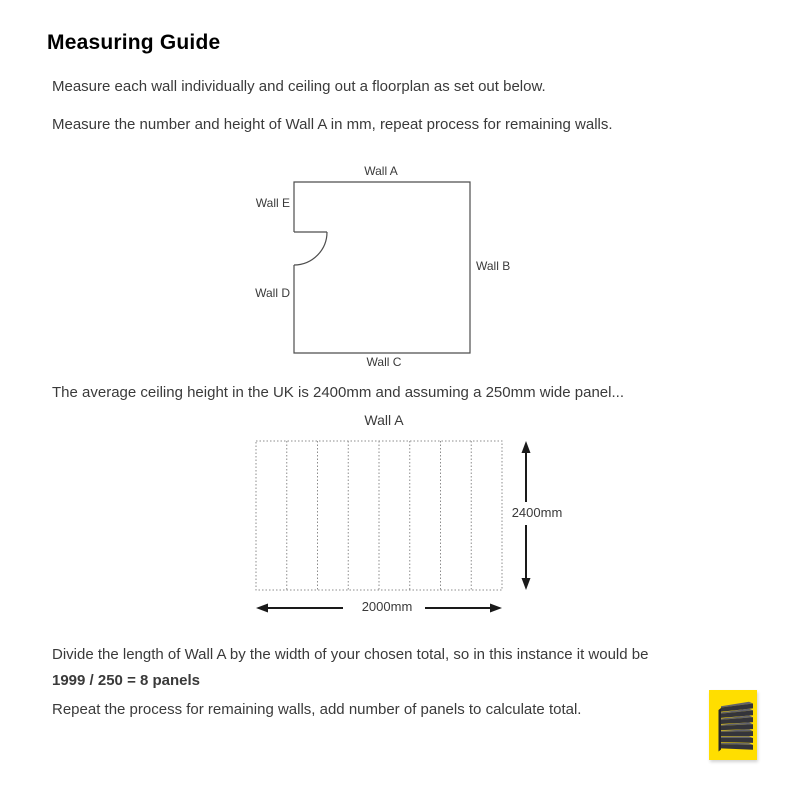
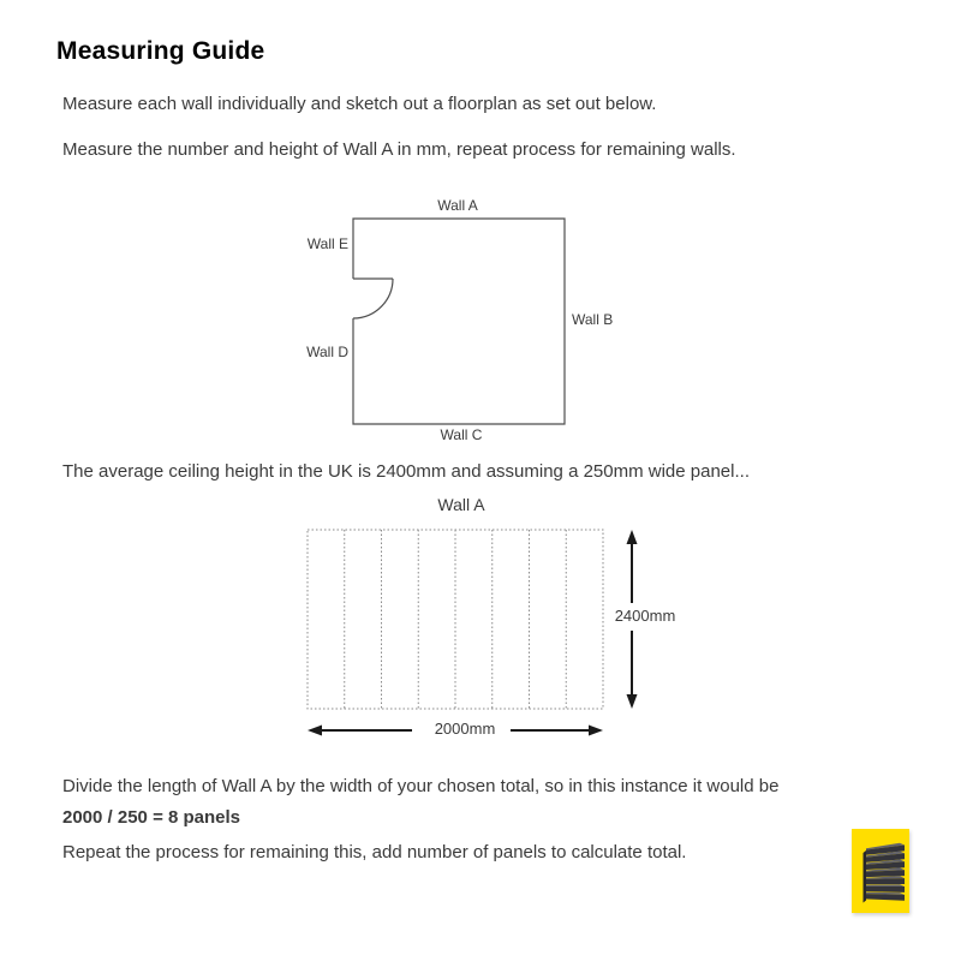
  Measuring Guide
- Measure each wall individually and ceiling out a floorplan as set out below.
+ Measure each wall individually and sketch out a floorplan as set out below.
  Measure the number and height of Wall A in mm, repeat process for remaining walls.
  Wall A
  Wall E
  Wall B
  Wall D
  Wall C
  The average ceiling height in the UK is 2400mm and assuming a 250mm wide panel...
  Wall A
  2400mm
  2000mm
  Divide the length of Wall A by the width of your chosen total, so in this instance it would be
- 1999 / 250 = 8 panels
+ 2000 / 250 = 8 panels
- Repeat the process for remaining walls, add number of panels to calculate total.
+ Repeat the process for remaining this, add number of panels to calculate total.
